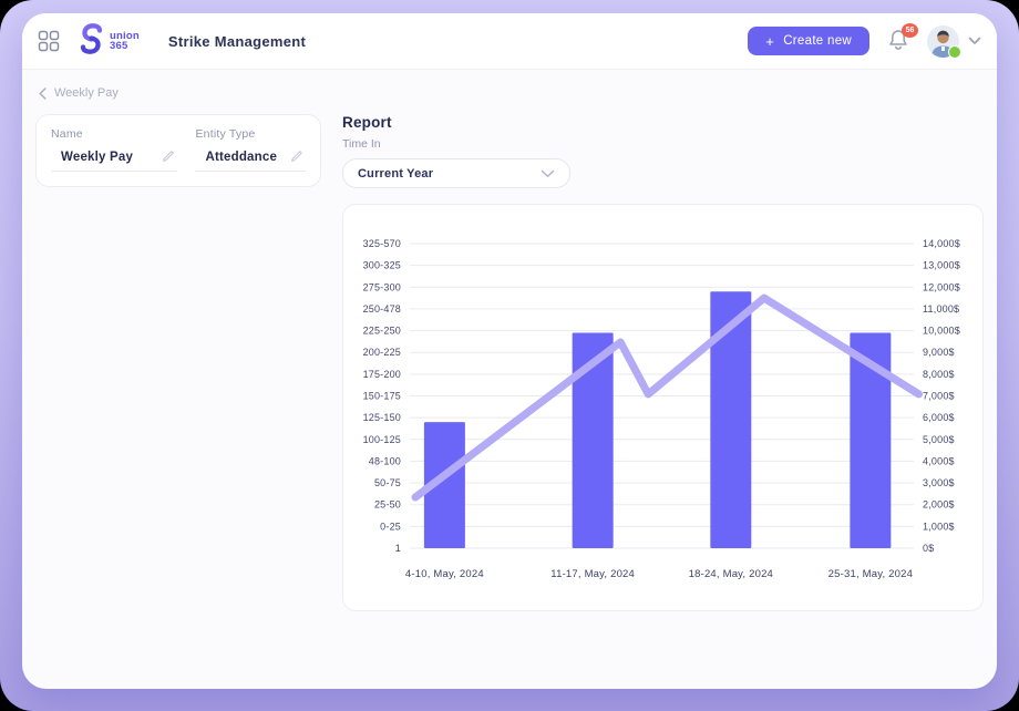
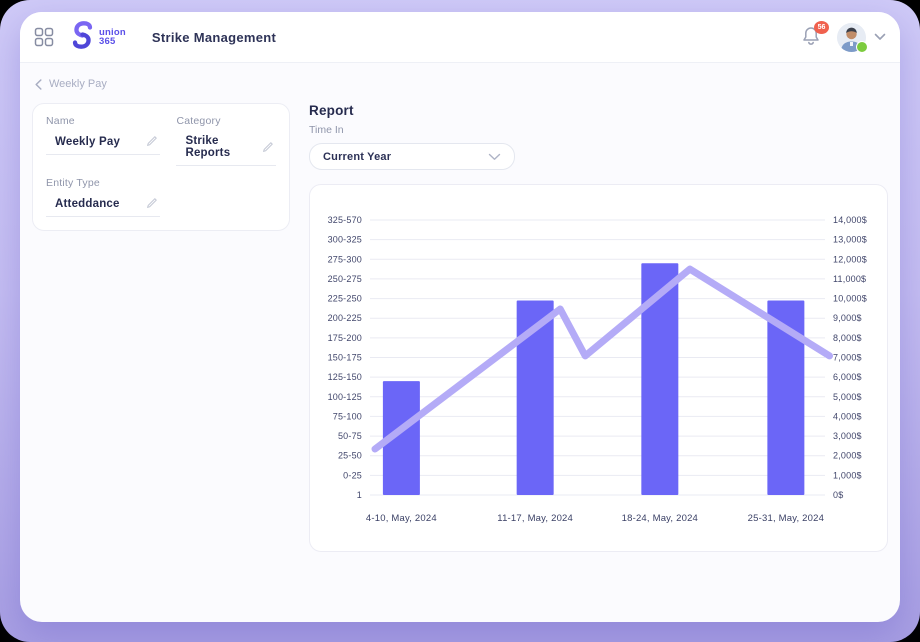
  union
  365
  Strike Management
- +
- Create new
  Weekly Pay
  Name
  Weekly Pay
+ Category
+ Strike Reports
  Entity Type
  Atteddance
  Report
  Time In
  Current Year
  1
  0$
  0-25
  1,000$
  25-50
  2,000$
  50-75
  3,000$
- 48-100
+ 75-100
  4,000$
  100-125
  5,000$
  125-150
  6,000$
  150-175
  7,000$
  175-200
  8,000$
  200-225
  9,000$
  225-250
  10,000$
- 250-478
+ 250-275
  11,000$
  275-300
  12,000$
  300-325
  13,000$
  325-570
  14,000$
  4-10, May, 2024
  11-17, May, 2024
  18-24, May, 2024
  25-31, May, 2024
